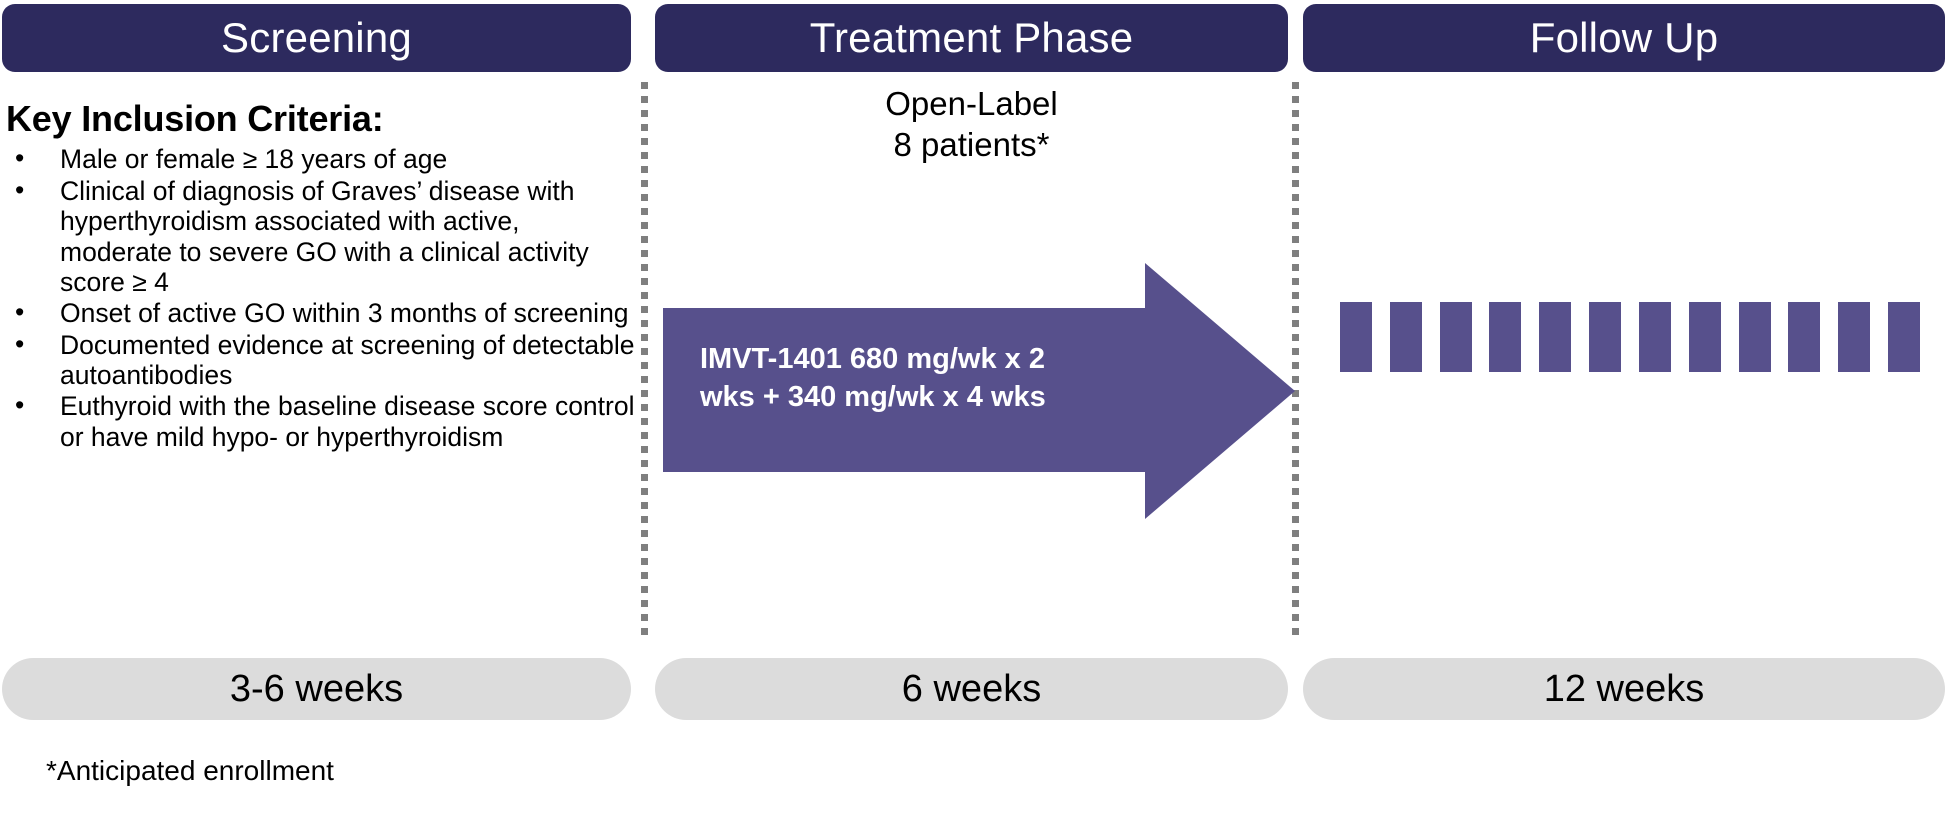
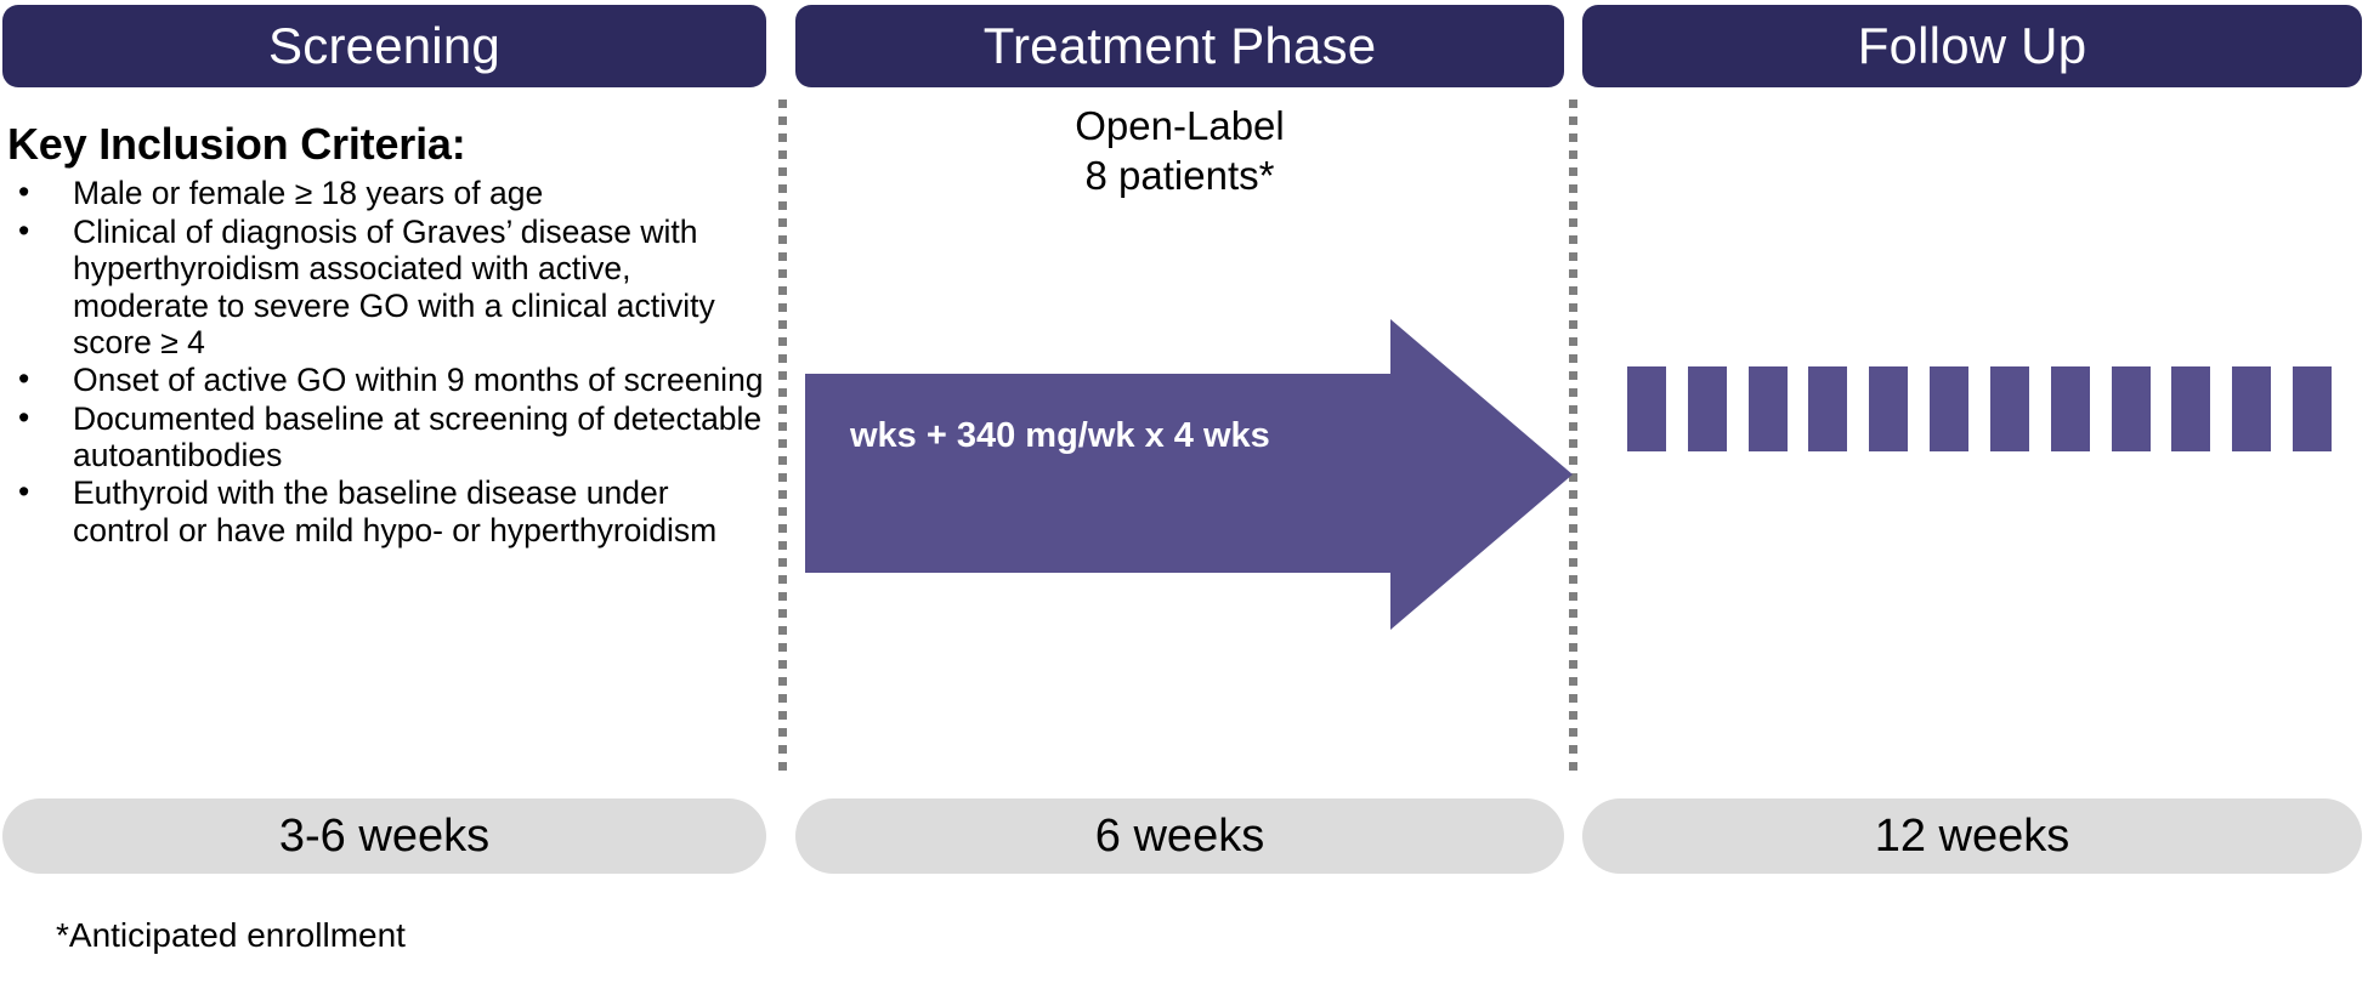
  Screening
  Treatment Phase
  Follow Up
  Key Inclusion Criteria:
  •
  Male or female ≥ 18 years of age
  •
  Clinical of diagnosis of Graves’ disease with hyperthyroidism associated with active, moderate to severe GO with a clinical activity score ≥ 4
  •
- Onset of active GO within 3 months of screening
+ Onset of active GO within 9 months of screening
  •
- Documented evidence at screening of detectable autoantibodies
+ Documented baseline at screening of detectable autoantibodies
  •
- Euthyroid with the baseline disease score control or have mild hypo- or hyperthyroidism
+ Euthyroid with the baseline disease under control or have mild hypo- or hyperthyroidism
  Open-Label
  8 patients*
- IMVT-1401 680 mg/wk x 2
  wks + 340 mg/wk x 4 wks
  3-6 weeks
  6 weeks
  12 weeks
  *Anticipated enrollment
